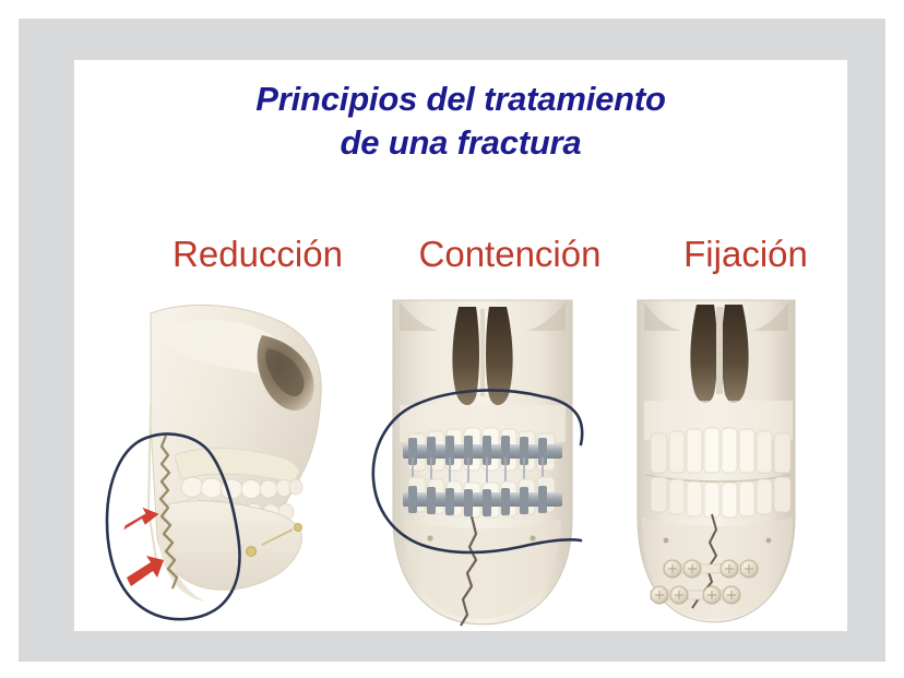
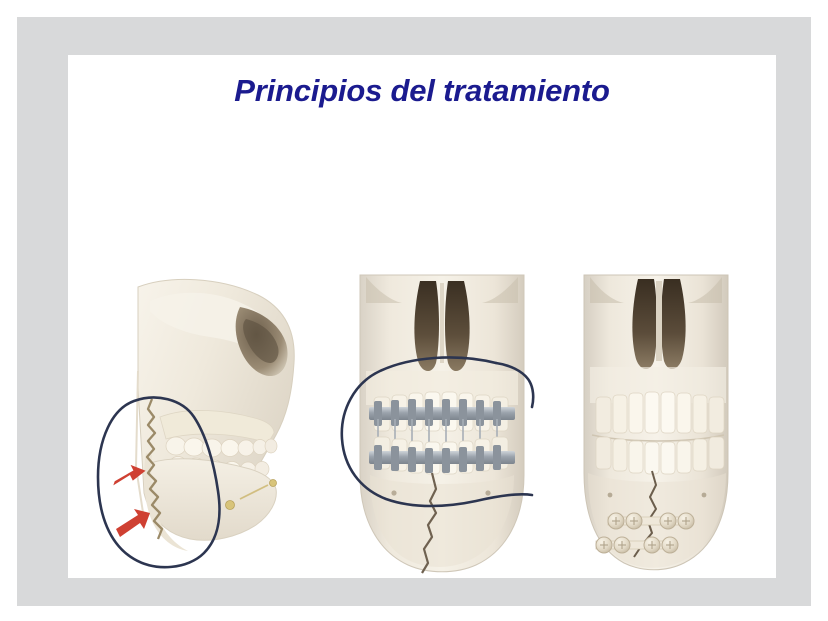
  Principios del tratamiento
- de una fractura
- Reducción
- Contención
- Fijación
